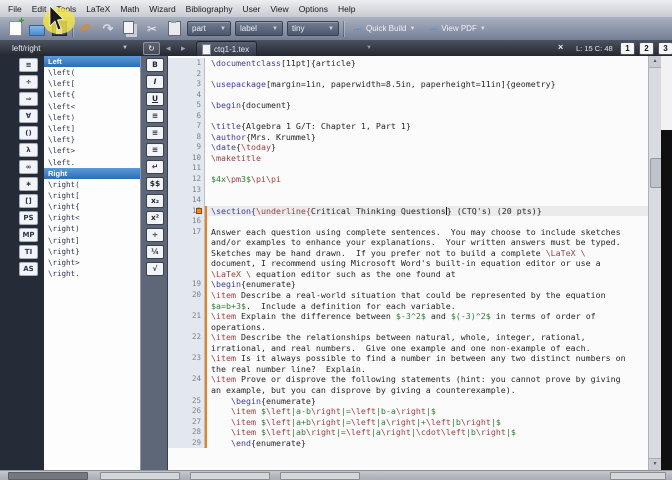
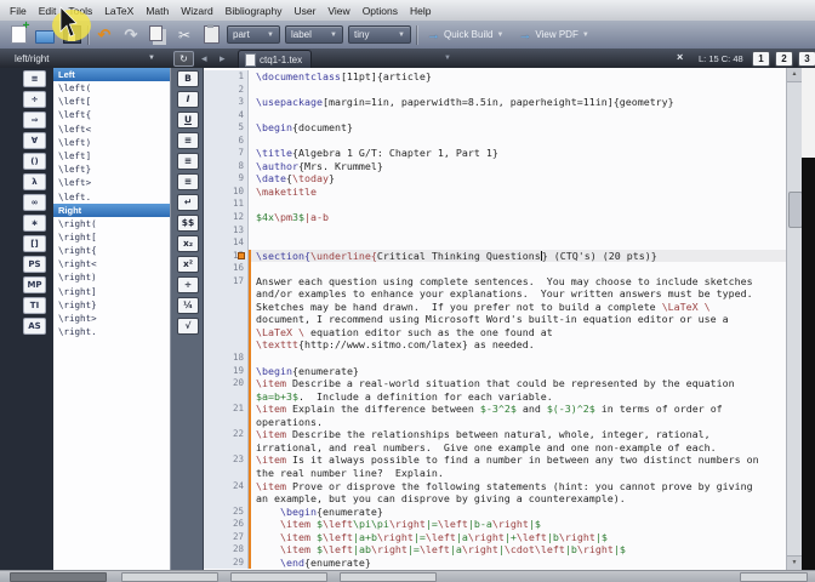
  File
  Edit
  Tools
  LaTeX
  Math
  Wizard
  Bibliography
  User
  View
  Options
  Help
  ↶
  ↷
  ✂
  part
  label
  tiny
  →
  Quick Build
  →
  View PDF
  left/right
  ↻
  ◂
  ▸
  ctq1-1.tex
  ×
  L: 15 C: 48
  1
  2
  3
  ≡
  ÷
  ⇒
  ∀
  ()
  λ
  ∞
  ∗
  []
  PS
  MP
  TI
  AS
  Left
  \left(
  \left[
  \left{
  \left<
  \left)
  \left]
  \left}
  \left>
  \left.
  Right
  \right(
  \right[
  \right{
  \right<
  \right)
  \right]
  \right}
  \right>
  \right.
  B
  I
  U
  ≡
  ≡
  ≡
  ↵
  $$
  x₂
  x²
  ÷
  ¼
  √
  1
  \documentclass[11pt]{article}
  2
  3
  \usepackage[margin=1in, paperwidth=8.5in, paperheight=11in]{geometry}
  4
  5
  \begin{document}
  6
  7
  \title{Algebra 1 G/T: Chapter 1, Part 1}
  8
  \author{Mrs. Krummel}
  9
  \date{\today}
  10
  \maketitle
  11
  12
- $4x\pm3$\pi\pi
+ $4x\pm3$|a-b
  13
  14
  15
  \section{\underline{Critical Thinking Questions} (CTQ's) (20 pts)}
  16
  17
  Answer each question using complete sentences. You may choose to include sketches
  and/or examples to enhance your explanations. Your written answers must be typed.
  Sketches may be hand drawn. If you prefer not to build a complete \LaTeX \
  document, I recommend using Microsoft Word's built-in equation editor or use a
  \LaTeX \ equation editor such as the one found at
+ \texttt{http://www.sitmo.com/latex} as needed.
+ 18
  19
  \begin{enumerate}
  20
  \item Describe a real-world situation that could be represented by the equation
  $a=b+3$. Include a definition for each variable.
  21
  \item Explain the difference between $-3^2$ and $(-3)^2$ in terms of order of
  operations.
  22
  \item Describe the relationships between natural, whole, integer, rational,
  irrational, and real numbers. Give one example and one non-example of each.
  23
  \item Is it always possible to find a number in between any two distinct numbers on
  the real number line? Explain.
  24
  \item Prove or disprove the following statements (hint: you cannot prove by giving
  an example, but you can disprove by giving a counterexample).
  25
  \begin{enumerate}
  26
- \item $\left|a-b\right|=\left|b-a\right|$
+ \item $\left\pi\pi\right|=\left|b-a\right|$
  27
  \item $\left|a+b\right|=\left|a\right|+\left|b\right|$
  28
  \item $\left|ab\right|=\left|a\right|\cdot\left|b\right|$
  29
  \end{enumerate}
